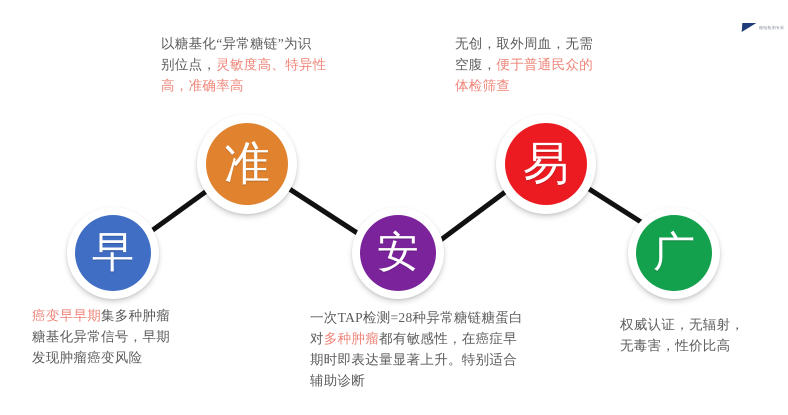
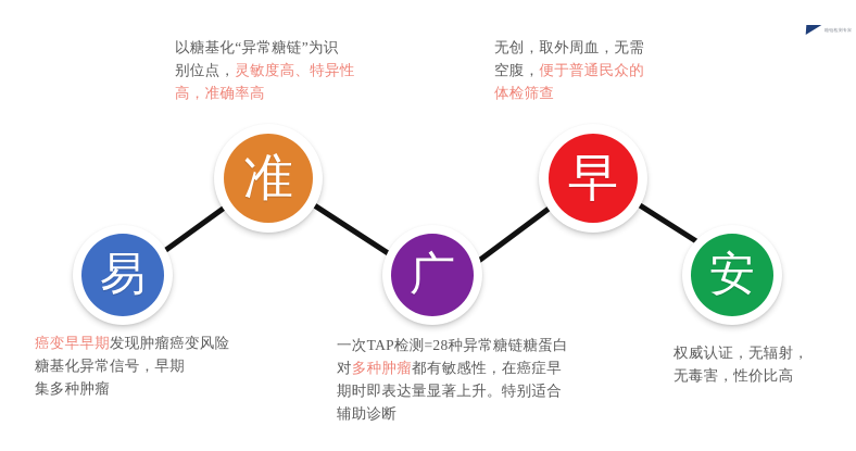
- 早
+ 易
  准
- 安
+ 广
- 易
+ 早
- 广
+ 安
  以糖基化“异常糖链”为识
  别位点，灵敏度高、特异性
  高，准确率高
  无创，取外周血，无需
  空腹，便于普通民众的
  体检筛查
- 癌变早早期集多种肿瘤
+ 癌变早早期发现肿瘤癌变风险
  糖基化异常信号，早期
- 发现肿瘤癌变风险
+ 集多种肿瘤
  一次TAP检测=28种异常糖链糖蛋白
  对多种肿瘤都有敏感性，在癌症早
  期时即表达量显著上升。特别适合
  辅助诊断
  权威认证，无辐射，
  无毒害，性价比高
